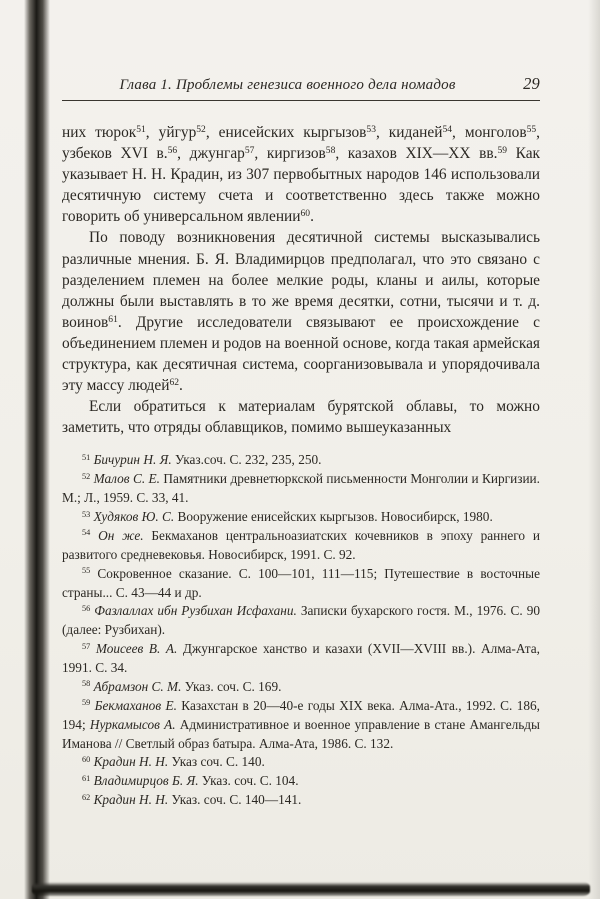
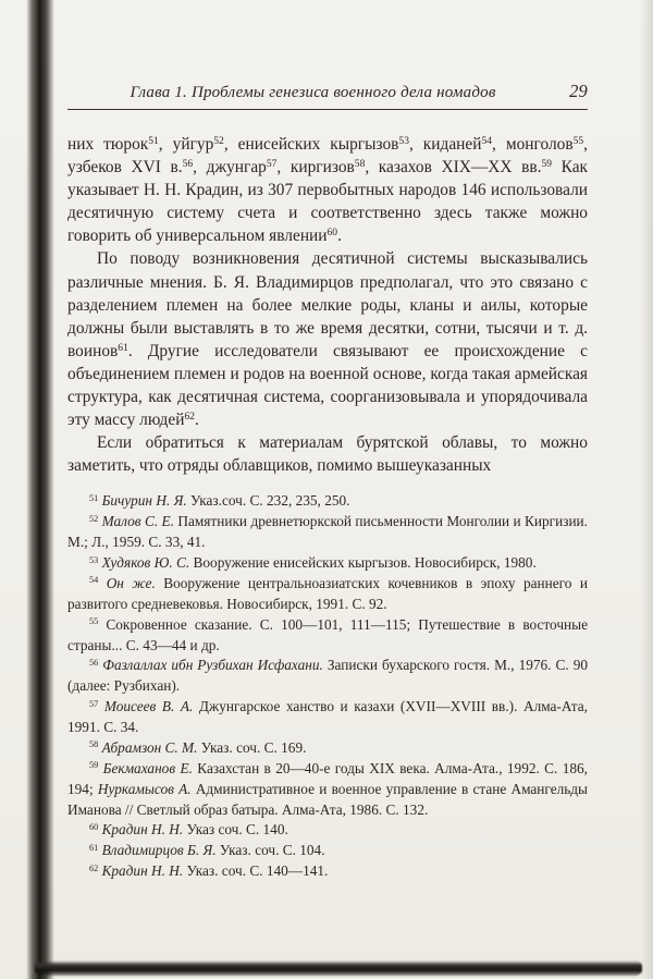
  Глава 1. Проблемы генезиса военного дела номадов
  29
  них тюрок51, уйгур52, енисейских кыргызов53, киданей54, монголов55, узбеков XVI в.56, джунгар57, киргизов58, казахов XIX—XX вв.59 Как указывает Н. Н. Крадин, из 307 первобытных народов 146 использовали десятичную систему счета и соответственно здесь также можно говорить об универсальном явлении60.
  По поводу возникновения десятичной системы высказывались различные мнения. Б. Я. Владимирцов предполагал, что это связано с разделением племен на более мелкие роды, кланы и аилы, которые должны были выставлять в то же время десятки, сотни, тысячи и т. д. воинов61. Другие исследователи связывают ее происхождение с объединением племен и родов на военной основе, когда такая армейская структура, как десятичная система, соорганизовывала и упорядочивала эту массу людей62.
  Если обратиться к материалам бурятской облавы, то можно заметить, что отряды облавщиков, помимо вышеуказанных
  51 Бичурин Н. Я. Указ.соч. С. 232, 235, 250.
  52 Малов С. Е. Памятники древнетюркской письменности Монголии и Киргизии. М.; Л., 1959. С. 33, 41.
  53 Худяков Ю. С. Вооружение енисейских кыргызов. Новосибирск, 1980.
- 54 Он же. Бекмаханов центральноазиатских кочевников в эпоху раннего и развитого средневековья. Новосибирск, 1991. С. 92.
+ 54 Он же. Вооружение центральноазиатских кочевников в эпоху раннего и развитого средневековья. Новосибирск, 1991. С. 92.
  55 Сокровенное сказание. С. 100—101, 111—115; Путешествие в восточные страны... С. 43—44 и др.
  56 Фазлаллах ибн Рузбихан Исфахани. Записки бухарского гостя. М., 1976. С. 90 (далее: Рузбихан).
  57 Моисеев В. А. Джунгарское ханство и казахи (XVII—XVIII вв.). Алма-Ата, 1991. С. 34.
  58 Абрамзон С. М. Указ. соч. С. 169.
  59 Бекмаханов Е. Казахстан в 20—40-е годы XIX века. Алма-Ата., 1992. С. 186, 194; Нуркамысов А. Административное и военное управление в стане Амангельды Иманова // Светлый образ батыра. Алма-Ата, 1986. С. 132.
  60 Крадин Н. Н. Указ соч. С. 140.
  61 Владимирцов Б. Я. Указ. соч. С. 104.
  62 Крадин Н. Н. Указ. соч. С. 140—141.
